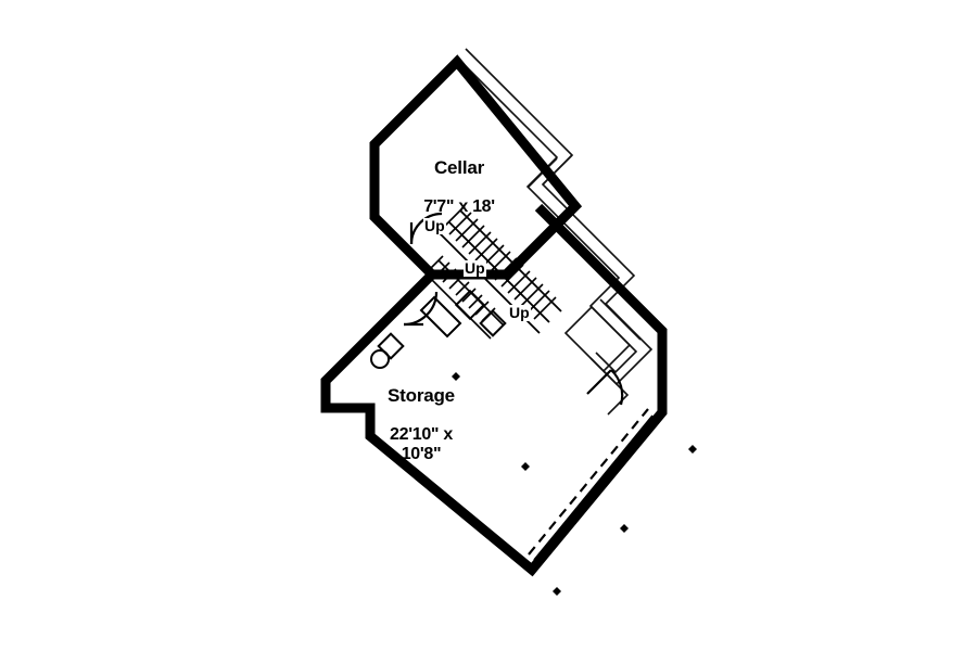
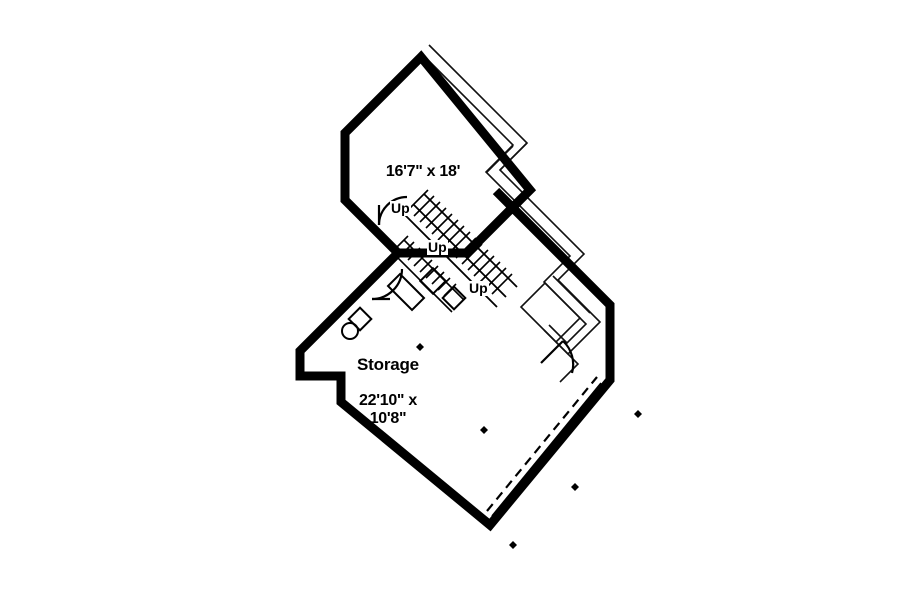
- Cellar
- 7'7" x 18'
+ 16'7" x 18'
  Storage
  22'10" x
  10'8"
  Up
  Up
  Up
